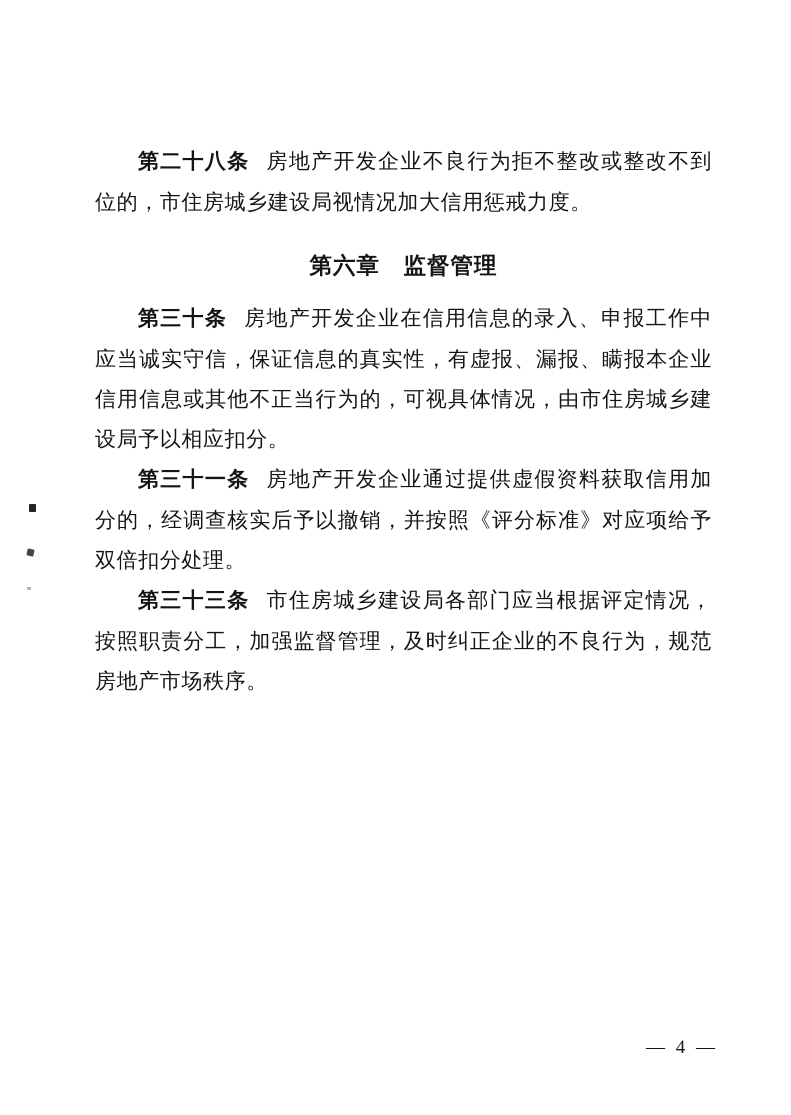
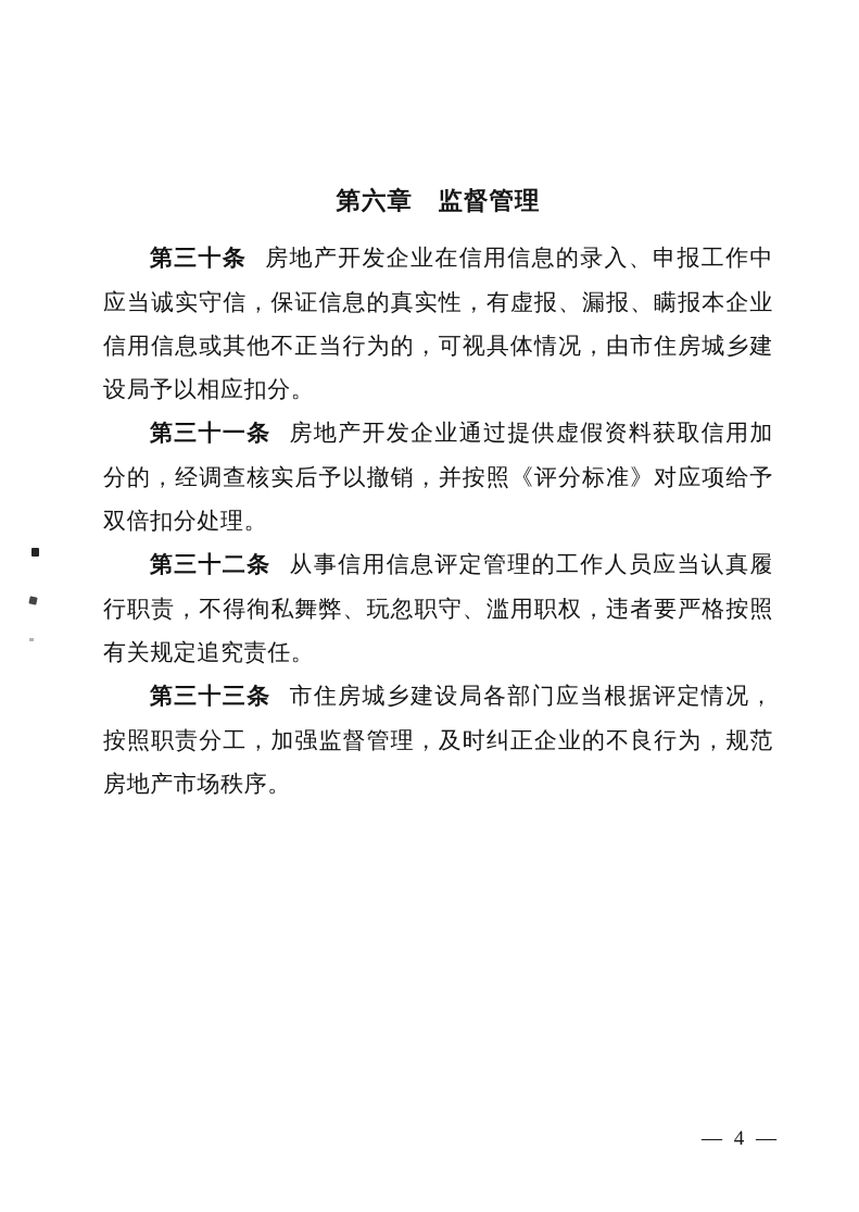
- 第二十八条 房地产开发企业不良行为拒不整改或整改不到位的，市住房城乡建设局视情况加大信用惩戒力度。
  第六章 监督管理
  第三十条 房地产开发企业在信用信息的录入、申报工作中应当诚实守信，保证信息的真实性，有虚报、漏报、瞒报本企业信用信息或其他不正当行为的，可视具体情况，由市住房城乡建设局予以相应扣分。
  第三十一条 房地产开发企业通过提供虚假资料获取信用加分的，经调查核实后予以撤销，并按照《评分标准》对应项给予双倍扣分处理。
+ 第三十二条 从事信用信息评定管理的工作人员应当认真履行职责，不得徇私舞弊、玩忽职守、滥用职权，违者要严格按照有关规定追究责任。
  第三十三条 市住房城乡建设局各部门应当根据评定情况，按照职责分工，加强监督管理，及时纠正企业的不良行为，规范房地产市场秩序。
  — 4 —
